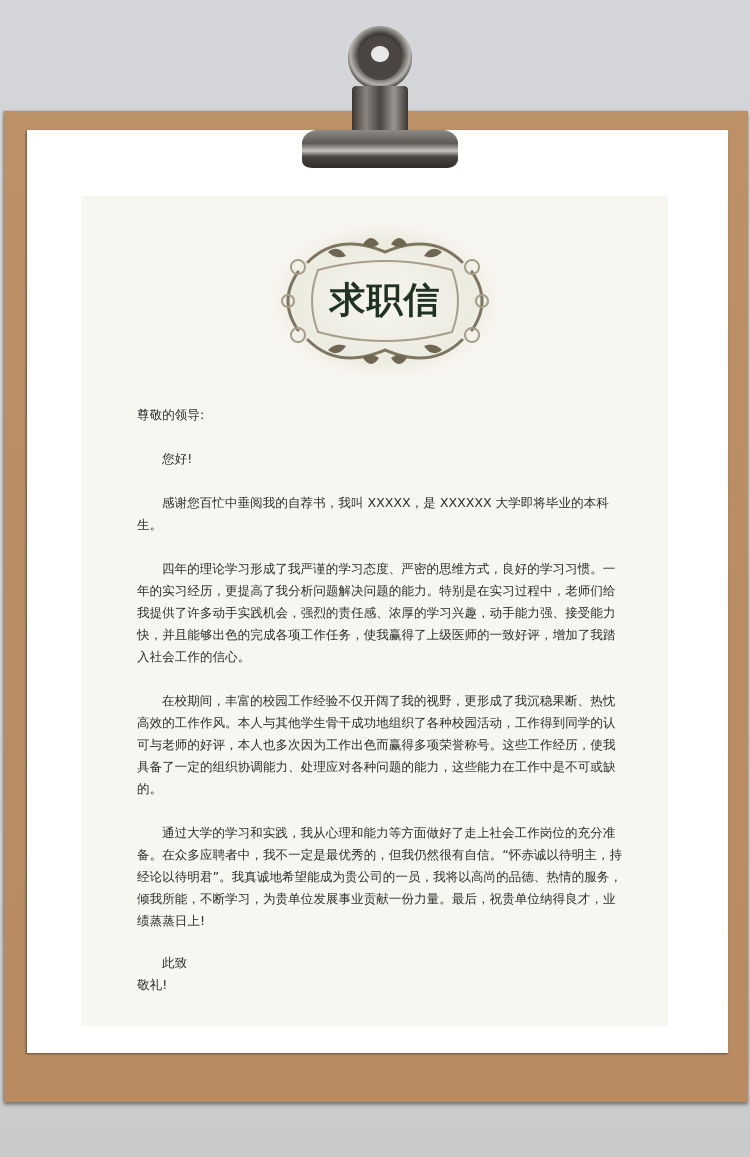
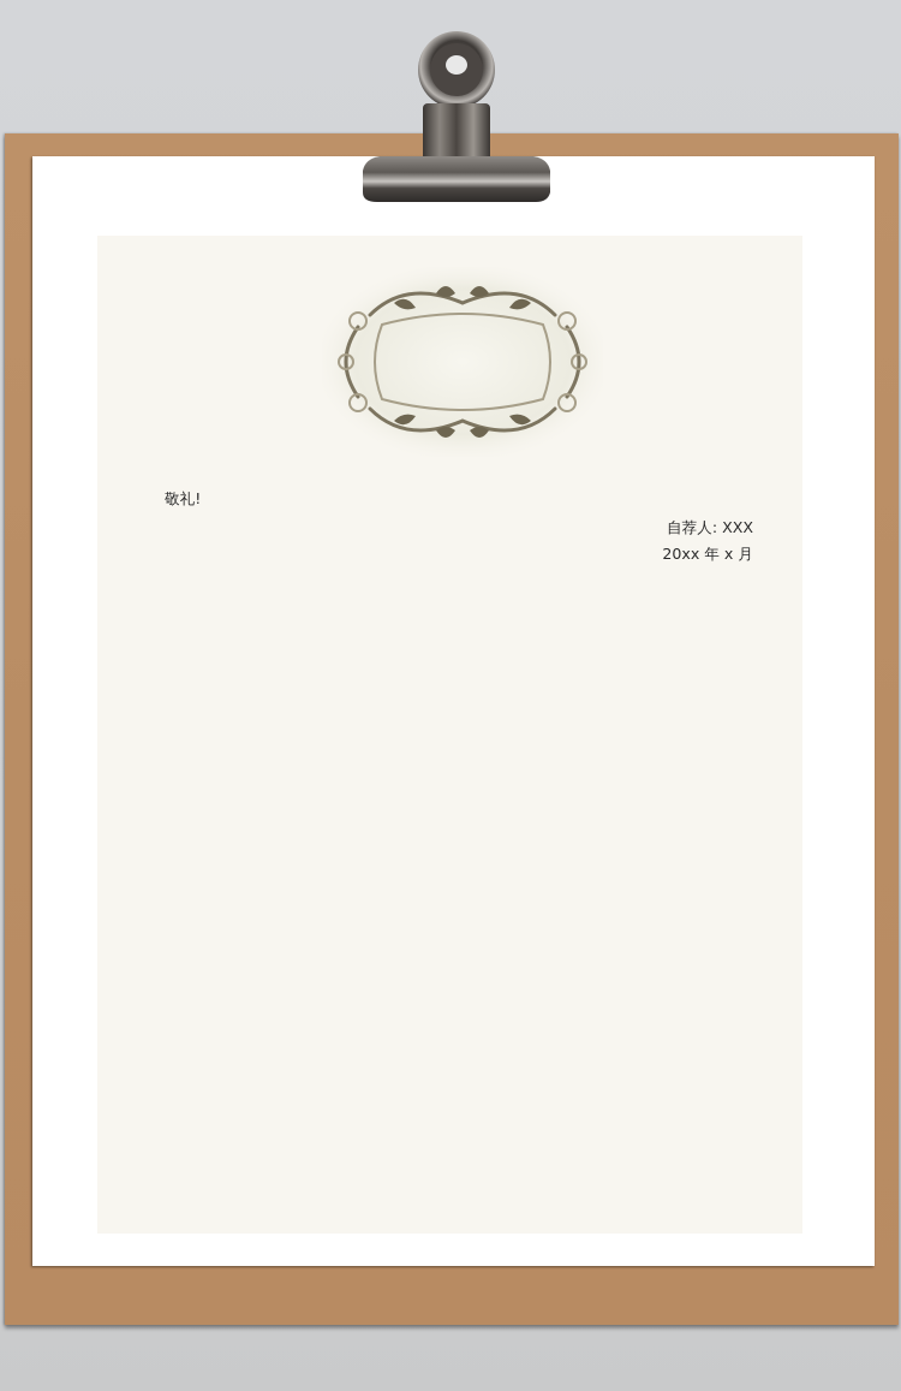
- 求职信
- 尊敬的领导:
- 您好!
- 感谢您百忙中垂阅我的自荐书，我叫 XXXXX，是 XXXXXX 大学即将毕业的本科生。
- 四年的理论学习形成了我严谨的学习态度、严密的思维方式，良好的学习习惯。一年的实习经历，更提高了我分析问题解决问题的能力。特别是在实习过程中，老师们给我提供了许多动手实践机会，强烈的责任感、浓厚的学习兴趣，动手能力强、接受能力快，并且能够出色的完成各项工作任务，使我赢得了上级医师的一致好评，增加了我踏入社会工作的信心。
- 在校期间，丰富的校园工作经验不仅开阔了我的视野，更形成了我沉稳果断、热忱高效的工作作风。本人与其他学生骨干成功地组织了各种校园活动，工作得到同学的认可与老师的好评，本人也多次因为工作出色而赢得多项荣誉称号。这些工作经历，使我具备了一定的组织协调能力、处理应对各种问题的能力，这些能力在工作中是不可或缺的。
- 通过大学的学习和实践，我从心理和能力等方面做好了走上社会工作岗位的充分准备。在众多应聘者中，我不一定是最优秀的，但我仍然很有自信。“怀赤诚以待明主，持经论以待明君”。我真诚地希望能成为贵公司的一员，我将以高尚的品德、热情的服务，倾我所能，不断学习，为贵单位发展事业贡献一份力量。最后，祝贵单位纳得良才，业绩蒸蒸日上!
- 此致
  敬礼!
+ 自荐人: XXX
+ 20xx 年 x 月
